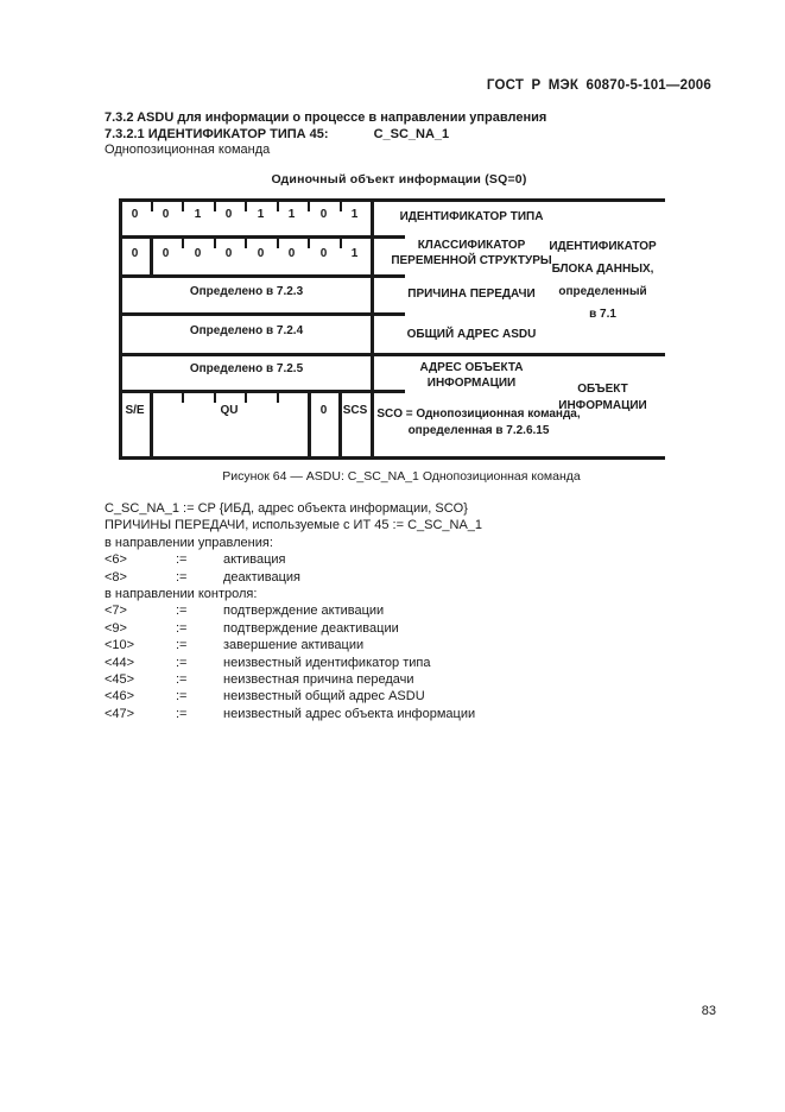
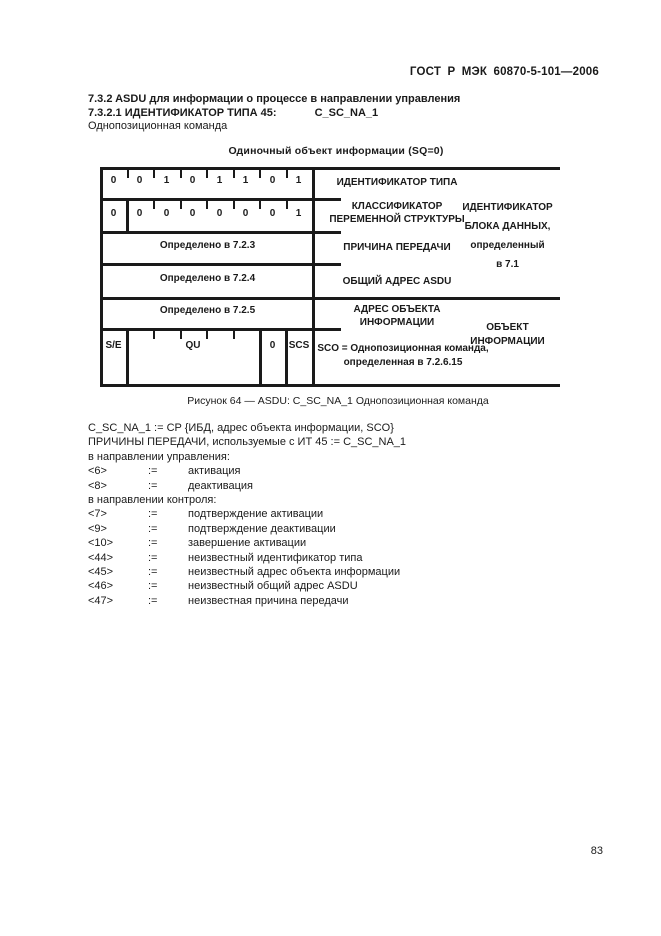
  ГОСТ Р МЭК 60870-5-101—2006
  7.3.2 ASDU для информации о процессе в направлении управления
  7.3.2.1 ИДЕНТИФИКАТОР ТИПА 45: C_SC_NA_1
  Однопозиционная команда
  Одиночный объект информации (SQ=0)
  0
  0
  1
  0
  1
  1
  0
  1
  0
  0
  0
  0
  0
  0
  0
  1
  Определено в 7.2.3
  Определено в 7.2.4
  Определено в 7.2.5
  S/E
  QU
  0
  SCS
  ИДЕНТИФИКАТОР ТИПА
  КЛАССИФИКАТОР
  ПЕРЕМЕННОЙ СТРУКТУРЫ
  ПРИЧИНА ПЕРЕДАЧИ
  ОБЩИЙ АДРЕС ASDU
  АДРЕС ОБЪЕКТА
  ИНФОРМАЦИИ
  SCO = Однопозиционная команда,
  определенная в 7.2.6.15
  ИДЕНТИФИКАТОР
  БЛОКА ДАННЫХ,
  определенный
  в 7.1
  ОБЪЕКТ
  ИНФОРМАЦИИ
  Рисунок 64 — ASDU: C_SC_NA_1 Однопозиционная команда
  C_SC_NA_1 := CP {ИБД, адрес объекта информации, SCO}
  ПРИЧИНЫ ПЕРЕДАЧИ, используемые с ИТ 45 := C_SC_NA_1
  в направлении управления:
  <6> := активация
  <8> := деактивация
  в направлении контроля:
  <7> := подтверждение активации
  <9> := подтверждение деактивации
  <10> := завершение активации
  <44> := неизвестный идентификатор типа
- <45> := неизвестная причина передачи
+ <45> := неизвестный адрес объекта информации
  <46> := неизвестный общий адрес ASDU
- <47> := неизвестный адрес объекта информации
+ <47> := неизвестная причина передачи
  83
